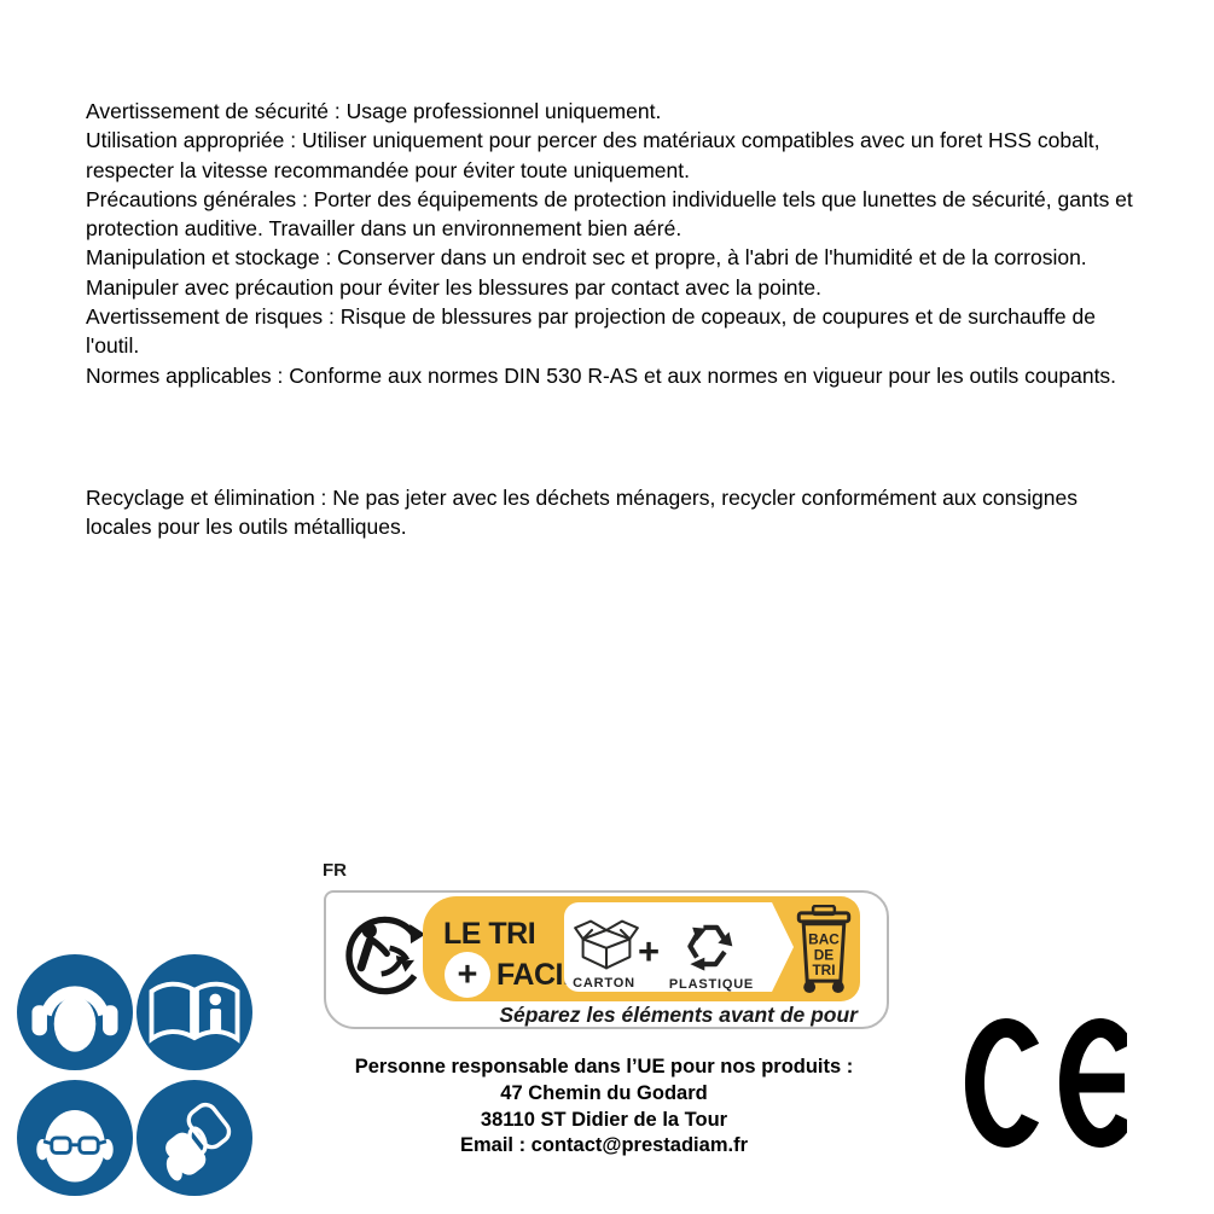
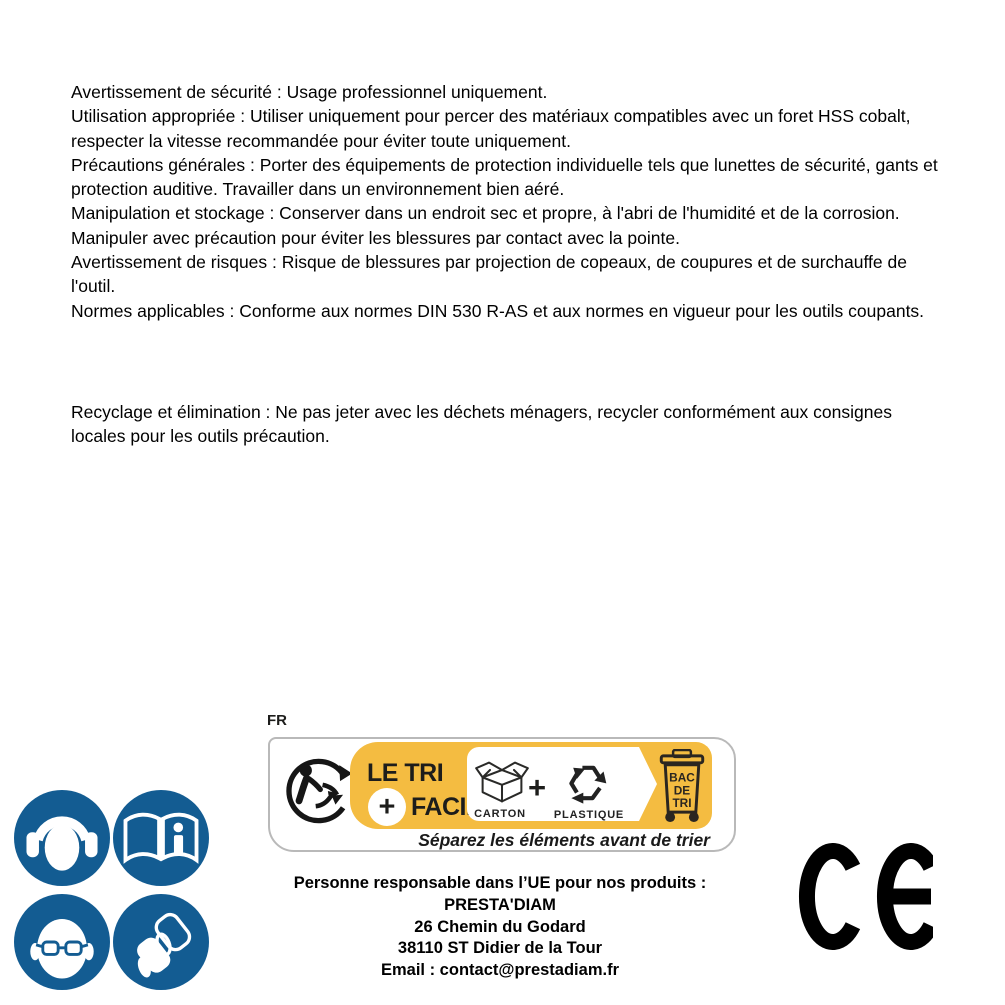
  Avertissement de sécurité : Usage professionnel uniquement.
  Utilisation appropriée : Utiliser uniquement pour percer des matériaux compatibles avec un foret HSS cobalt, respecter la vitesse recommandée pour éviter toute uniquement.
  Précautions générales : Porter des équipements de protection individuelle tels que lunettes de sécurité, gants et protection auditive. Travailler dans un environnement bien aéré.
  Manipulation et stockage : Conserver dans un endroit sec et propre, à l'abri de l'humidité et de la corrosion. Manipuler avec précaution pour éviter les blessures par contact avec la pointe.
  Avertissement de risques : Risque de blessures par projection de copeaux, de coupures et de surchauffe de l'outil.
  Normes applicables : Conforme aux normes DIN 530 R-AS et aux normes en vigueur pour les outils coupants.
- Recyclage et élimination : Ne pas jeter avec les déchets ménagers, recycler conformément aux consignes locales pour les outils métalliques.
+ Recyclage et élimination : Ne pas jeter avec les déchets ménagers, recycler conformément aux consignes locales pour les outils précaution.
  FR
  LE TRI
  +
  CARTON
  +
  PLASTIQUE
  BAC
  DE
  TRI
- Séparez les éléments avant de pour
+ Séparez les éléments avant de trier
  Personne responsable dans l’UE pour nos produits :
+ PRESTA'DIAM
- 47 Chemin du Godard
+ 26 Chemin du Godard
  38110 ST Didier de la Tour
  Email : contact@prestadiam.fr
